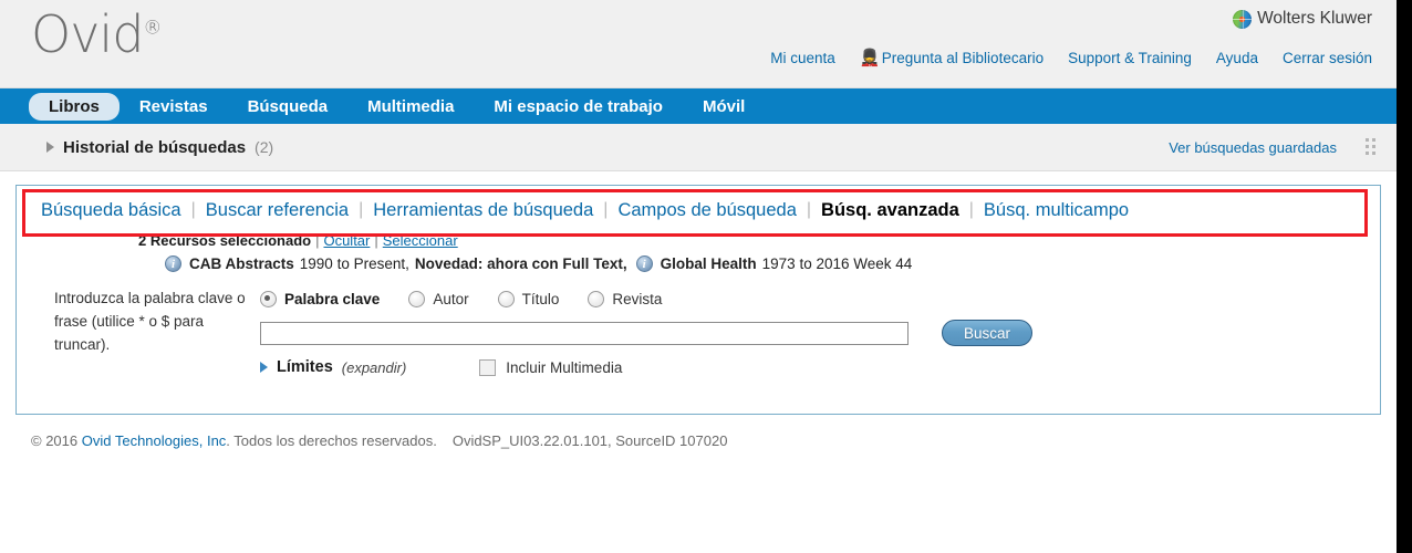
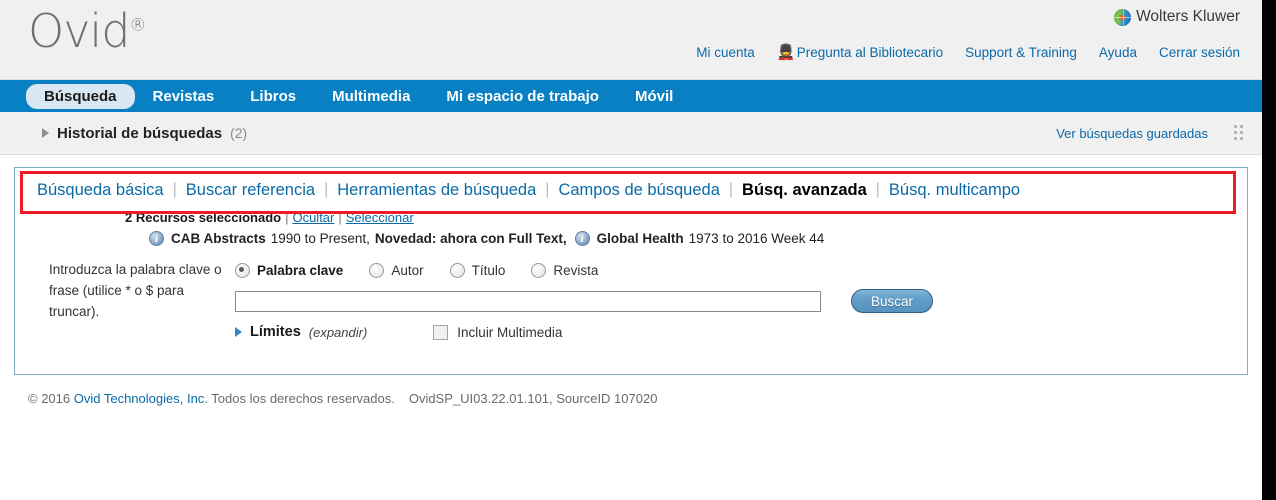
  Ovid®
  Wolters Kluwer
  Mi cuenta
  💂
  Pregunta al Bibliotecario
  Support & Training
  Ayuda
  Cerrar sesión
- Libros
+ Búsqueda
  Revistas
- Búsqueda
+ Libros
  Multimedia
  Mi espacio de trabajo
  Móvil
  Historial de búsquedas
  (2)
  Ver búsquedas guardadas
  Búsqueda básica
  |
  Buscar referencia
  |
  Herramientas de búsqueda
  |
  Campos de búsqueda
  |
  Búsq. avanzada
  |
  Búsq. multicampo
  2 Recursos seleccionado | Ocultar | Seleccionar
  i
  CAB Abstracts
  1990 to Present,
  Novedad: ahora con Full Text,
  i
  Global Health
  1973 to 2016 Week 44
  Introduzca la palabra clave o frase (utilice * o $ para truncar).
  Palabra clave
  Autor
  Título
  Revista
  Buscar
  Límites
  (expandir)
  Incluir Multimedia
  © 2016 Ovid Technologies, Inc. Todos los derechos reservados. OvidSP_UI03.22.01.101, SourceID 107020
